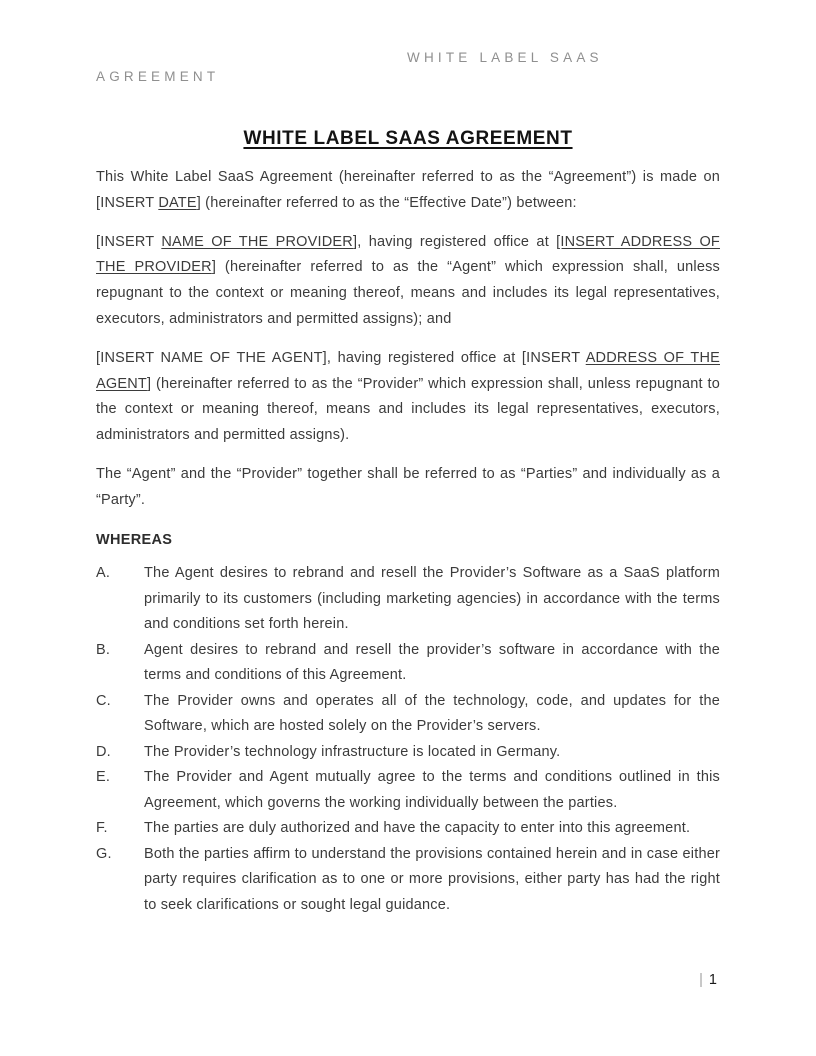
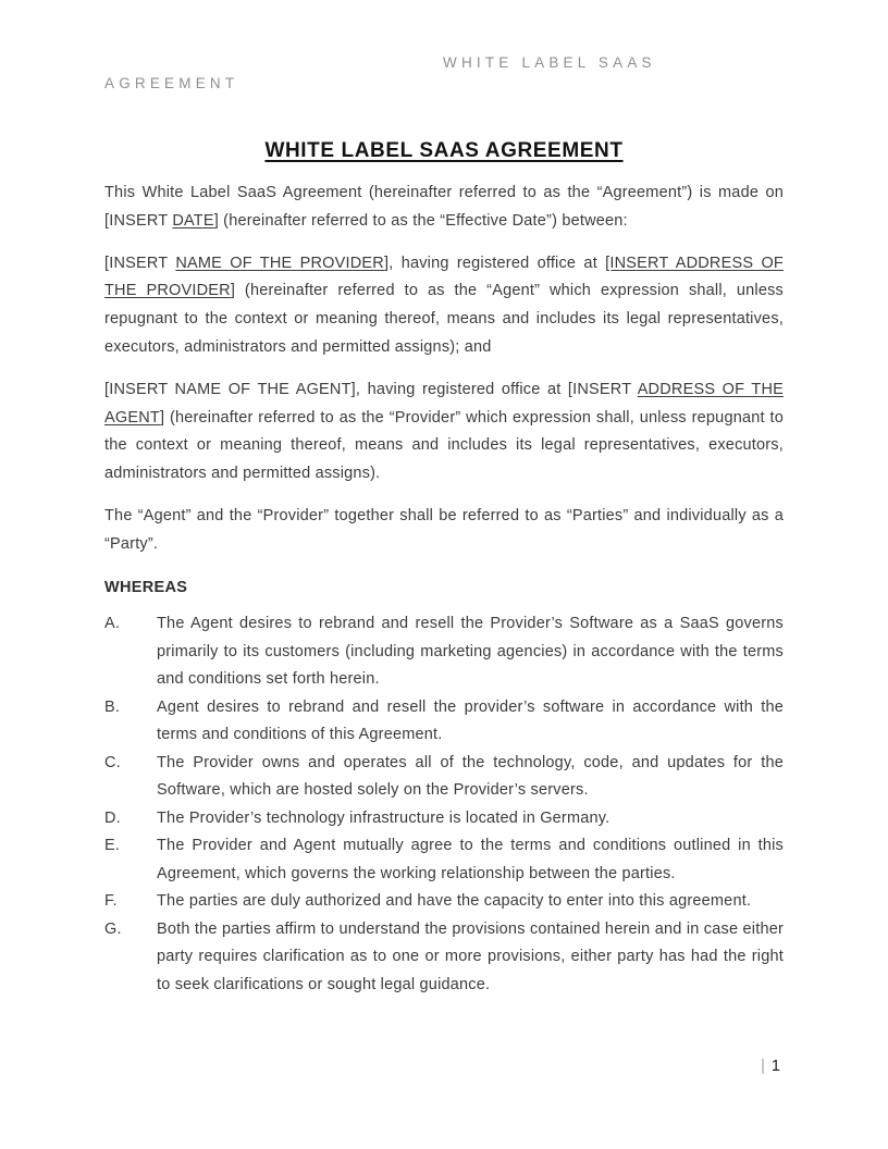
  WHITE LABEL SAAS
  AGREEMENT
  WHITE LABEL SAAS AGREEMENT
  This White Label SaaS Agreement (hereinafter referred to as the “Agreement”) is made on [INSERT DATE] (hereinafter referred to as the “Effective Date”) between:
  [INSERT NAME OF THE PROVIDER], having registered office at [INSERT ADDRESS OF THE PROVIDER] (hereinafter referred to as the “Agent” which expression shall, unless repugnant to the context or meaning thereof, means and includes its legal representatives, executors, administrators and permitted assigns); and
  [INSERT NAME OF THE AGENT], having registered office at [INSERT ADDRESS OF THE AGENT] (hereinafter referred to as the “Provider” which expression shall, unless repugnant to the context or meaning thereof, means and includes its legal representatives, executors, administrators and permitted assigns).
  The “Agent” and the “Provider” together shall be referred to as “Parties” and individually as a “Party”.
  WHEREAS
  A.
- The Agent desires to rebrand and resell the Provider’s Software as a SaaS platform primarily to its customers (including marketing agencies) in accordance with the terms and conditions set forth herein.
+ The Agent desires to rebrand and resell the Provider’s Software as a SaaS governs primarily to its customers (including marketing agencies) in accordance with the terms and conditions set forth herein.
  B.
  Agent desires to rebrand and resell the provider’s software in accordance with the terms and conditions of this Agreement.
  C.
  The Provider owns and operates all of the technology, code, and updates for the Software, which are hosted solely on the Provider’s servers.
  D.
  The Provider’s technology infrastructure is located in Germany.
  E.
- The Provider and Agent mutually agree to the terms and conditions outlined in this Agreement, which governs the working individually between the parties.
+ The Provider and Agent mutually agree to the terms and conditions outlined in this Agreement, which governs the working relationship between the parties.
  F.
  The parties are duly authorized and have the capacity to enter into this agreement.
  G.
  Both the parties affirm to understand the provisions contained herein and in case either party requires clarification as to one or more provisions, either party has had the right to seek clarifications or sought legal guidance.
  | 1
